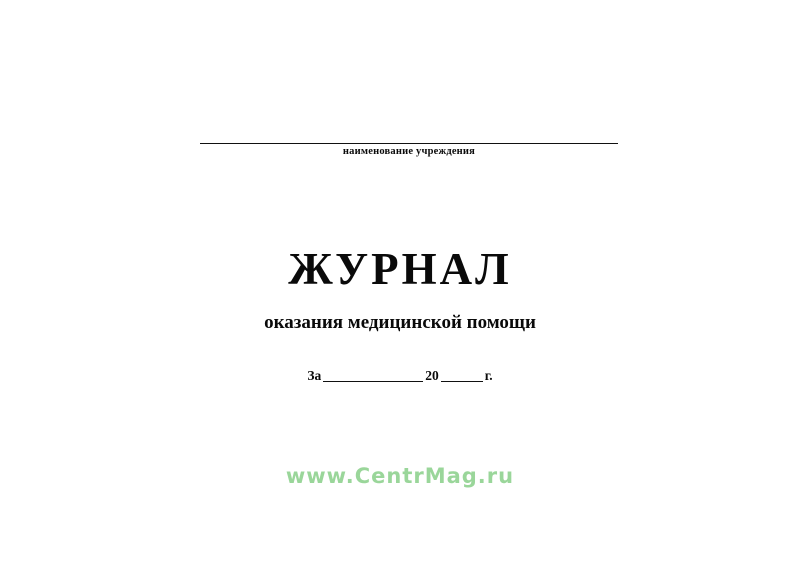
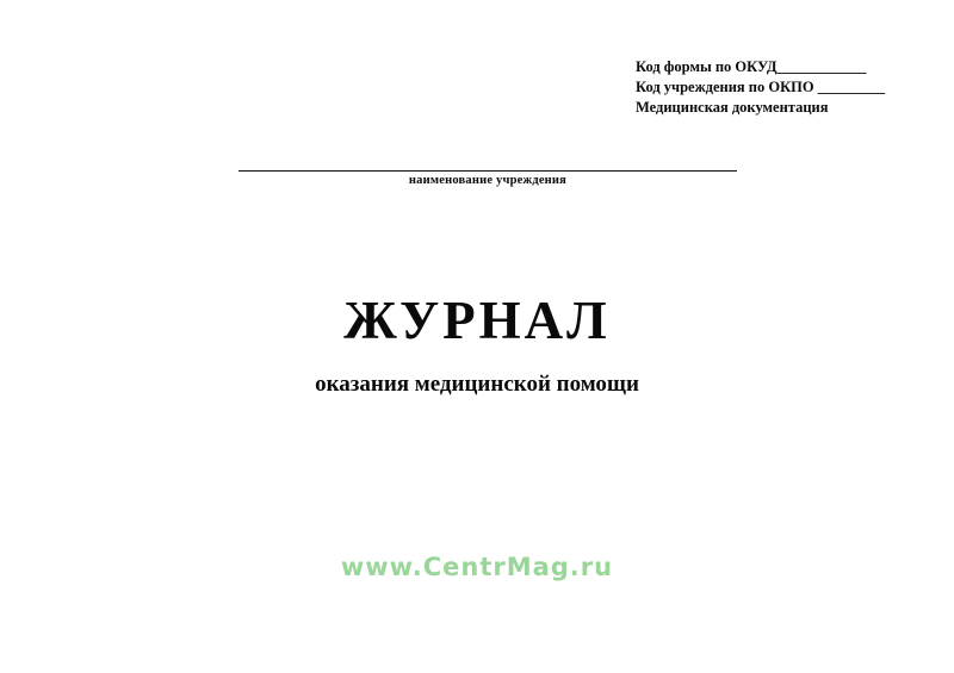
+ Код формы по ОКУД____________
+ Код учреждения по ОКПО _________
+ Медицинская документация
  наименование учреждения
  ЖУРНАЛ
  оказания медицинской помощи
- За 20 г.
  www.CentrMag.ru
